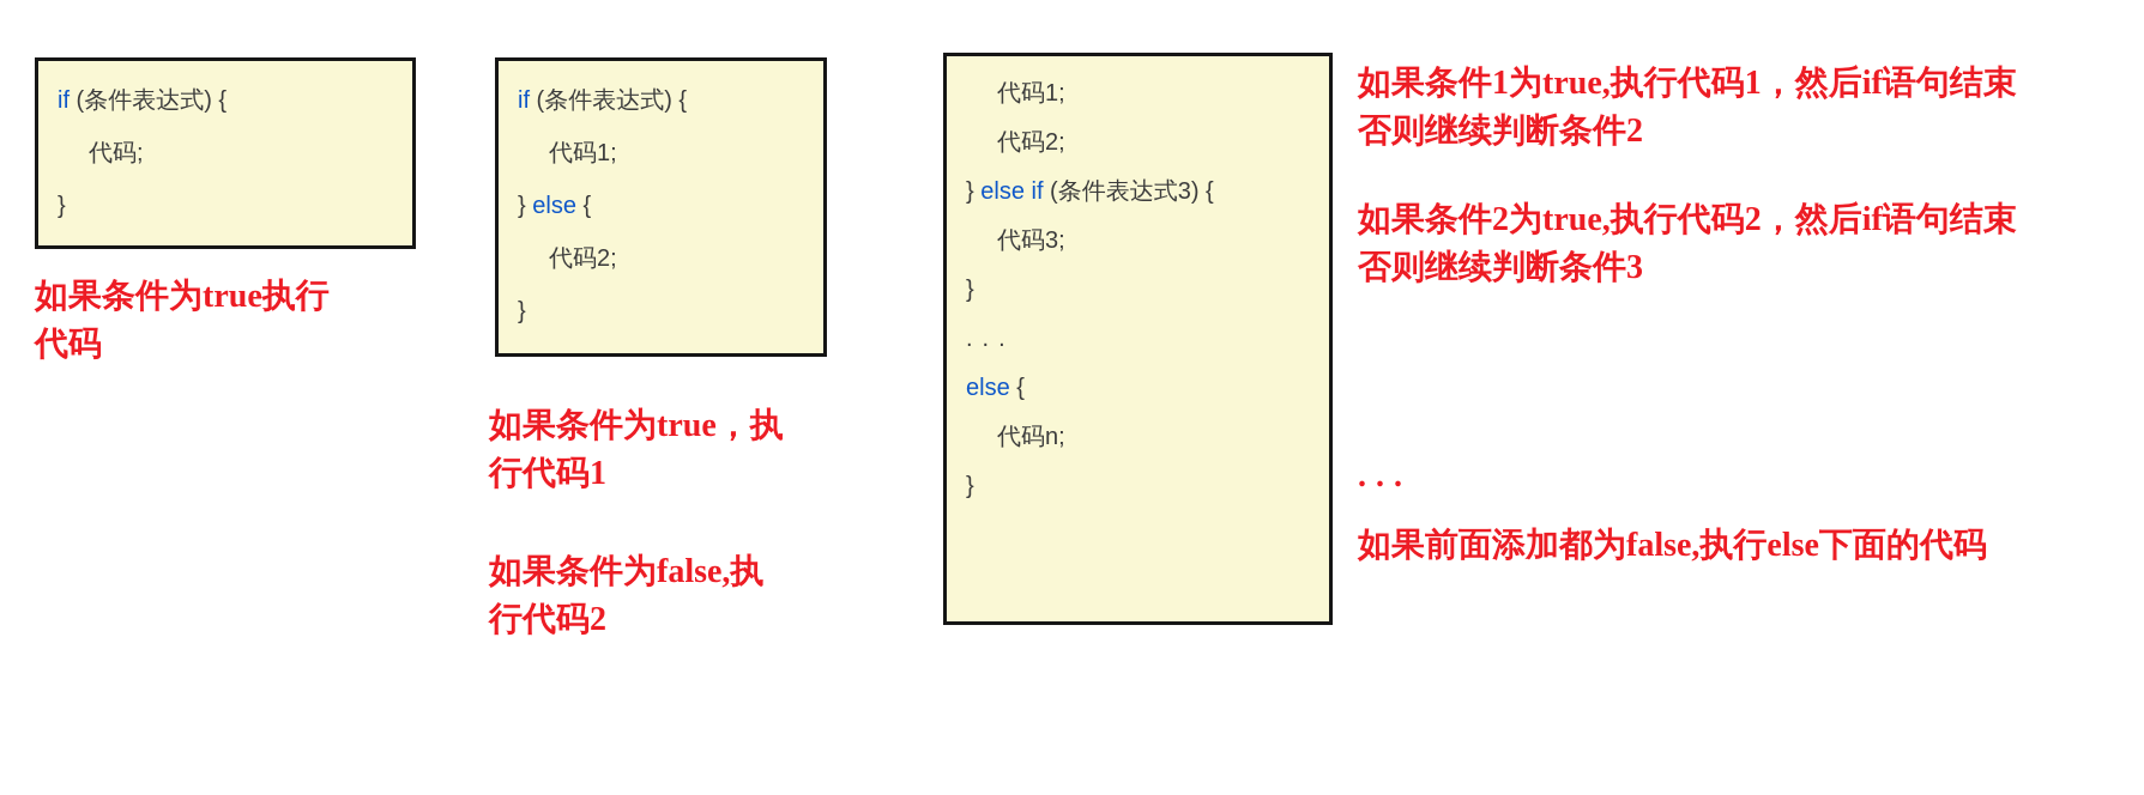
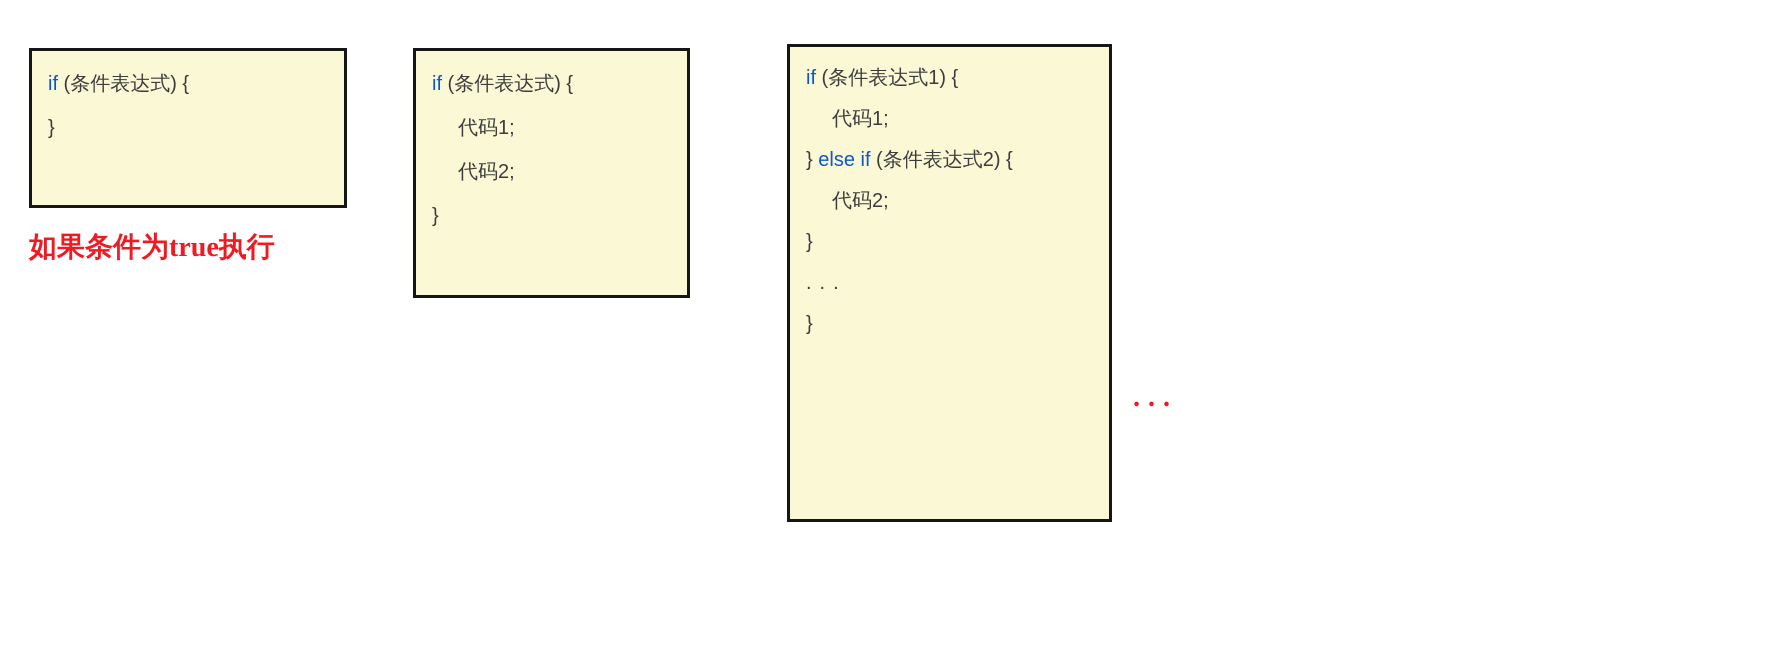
  if (条件表达式) {
- 代码;
  }
  if (条件表达式) {
  代码1;
- } else {
  代码2;
  }
+ if (条件表达式1) {
  代码1;
+ } else if (条件表达式2) {
  代码2;
- } else if (条件表达式3) {
- 代码3;
  }
  ...
- else {
- 代码n;
  }
  如果条件为true执行
- 代码
- 如果条件为true，执
- 行代码1
- 如果条件为false,执
- 行代码2
- 如果条件1为true,执行代码1，然后if语句结束
- 否则继续判断条件2
- 如果条件2为true,执行代码2，然后if语句结束
- 否则继续判断条件3
  ...
- 如果前面添加都为false,执行else下面的代码
